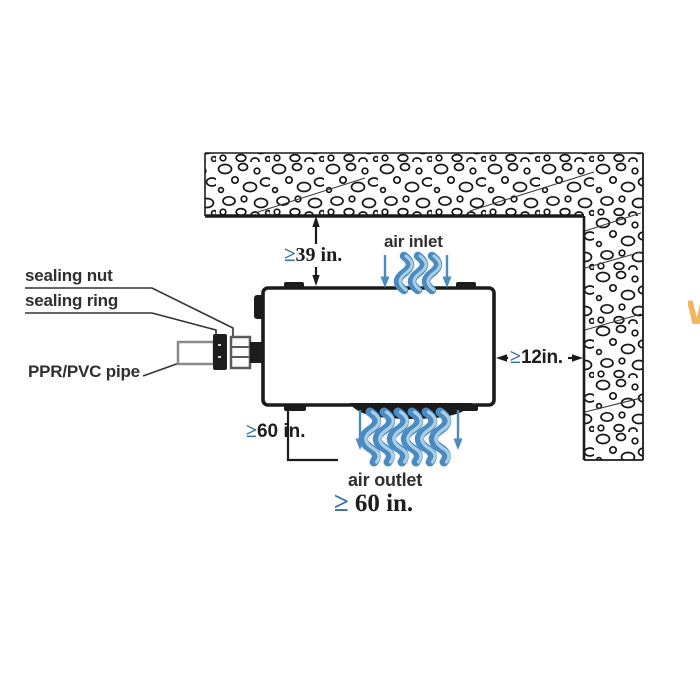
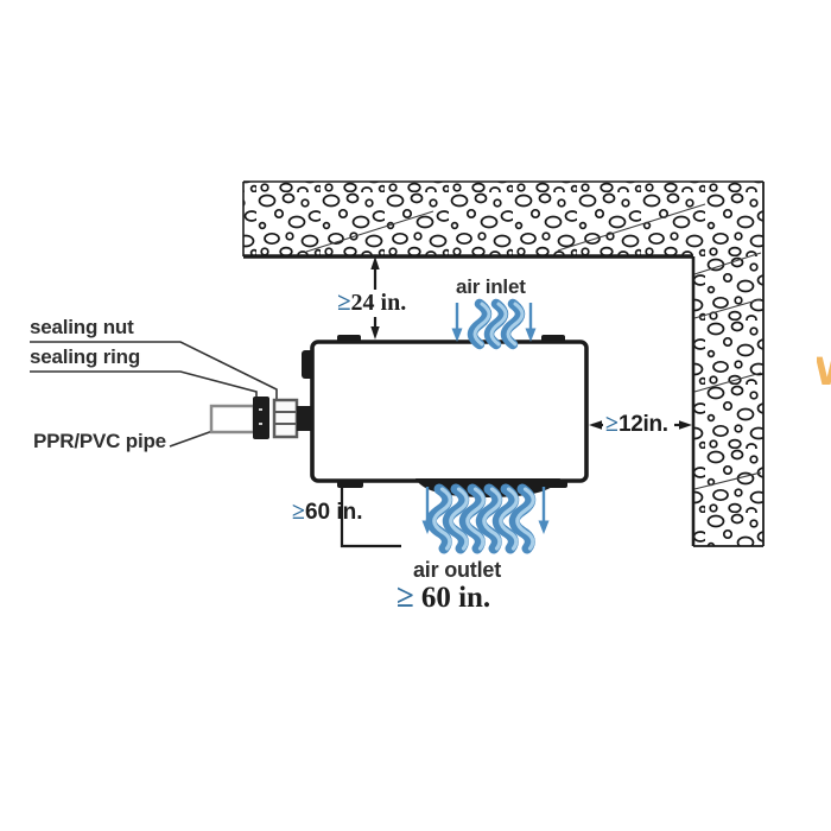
  sealing nut
  sealing ring
  PPR/PVC pipe
  air inlet
  air outlet
  ≥
- 39 in.
+ 24 in.
  ≥
  12in.
  ≥
  60 in.
  ≥
  60 in.
